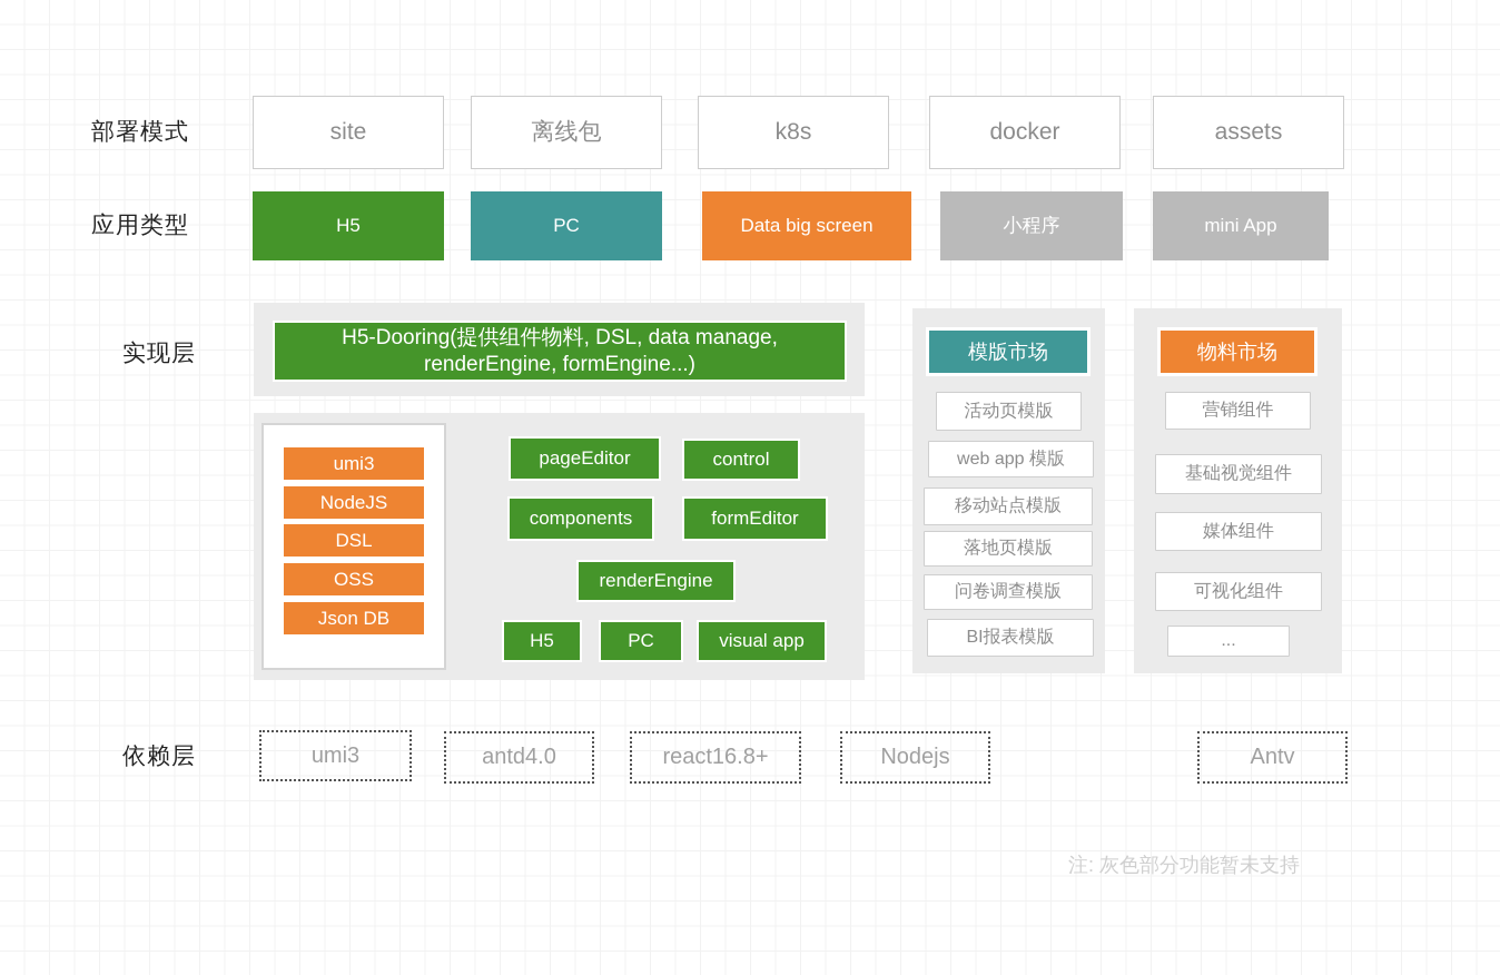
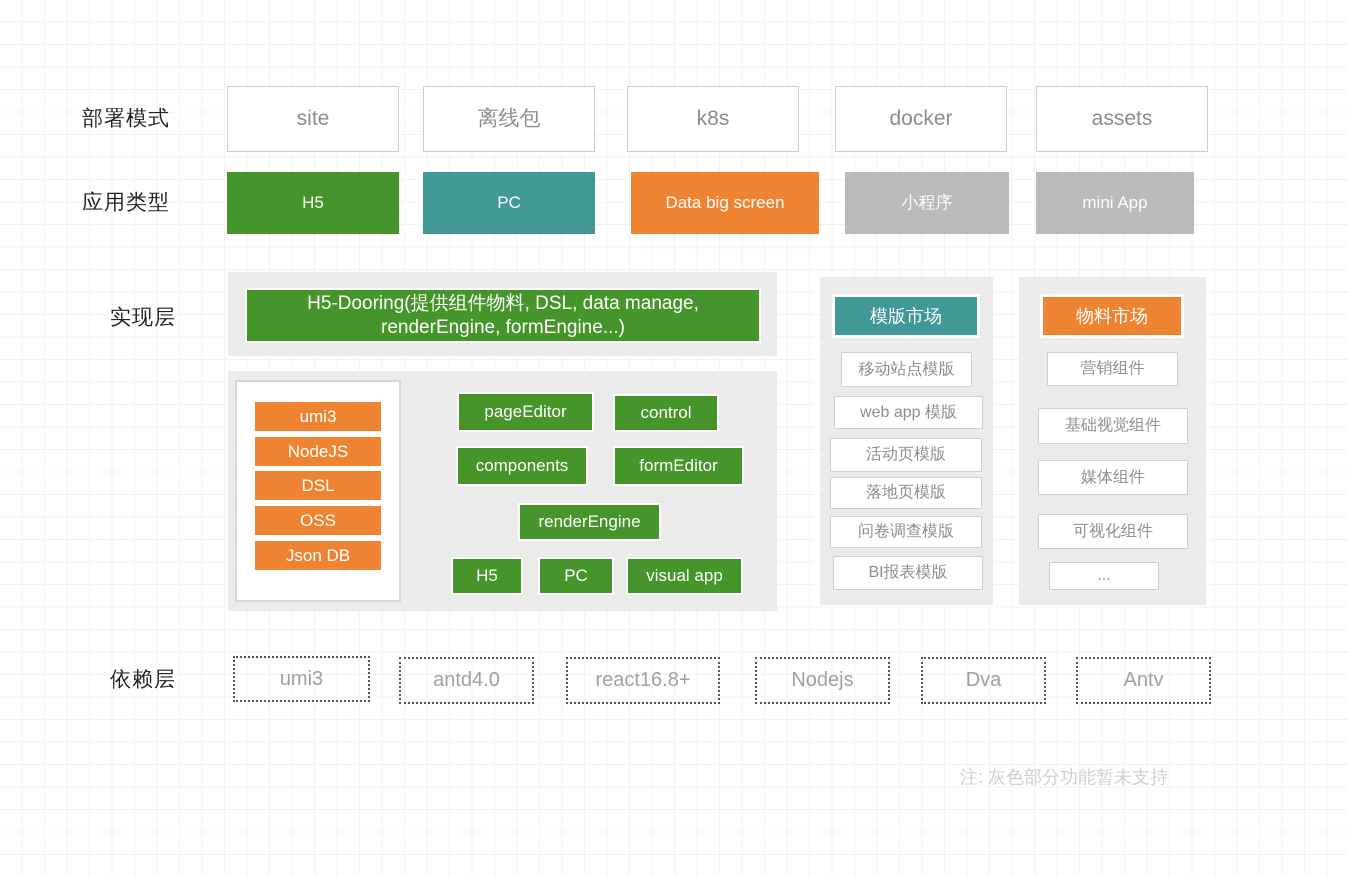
  部署模式
  site
  离线包
  k8s
  docker
  assets
  应用类型
  H5
  PC
  Data big screen
  小程序
  mini App
  实现层
  H5-Dooring(提供组件物料, DSL, data manage, renderEngine, formEngine...)
  umi3
  NodeJS
  DSL
  OSS
  Json DB
  pageEditor
  control
  components
  formEditor
  renderEngine
  H5
  PC
  visual app
  模版市场
- 活动页模版
+ 移动站点模版
  web app 模版
- 移动站点模版
+ 活动页模版
  落地页模版
  问卷调查模版
  BI报表模版
  物料市场
  营销组件
  基础视觉组件
  媒体组件
  可视化组件
  ...
  依赖层
  umi3
  antd4.0
  react16.8+
  Nodejs
+ Dva
  Antv
  注: 灰色部分功能暂未支持
